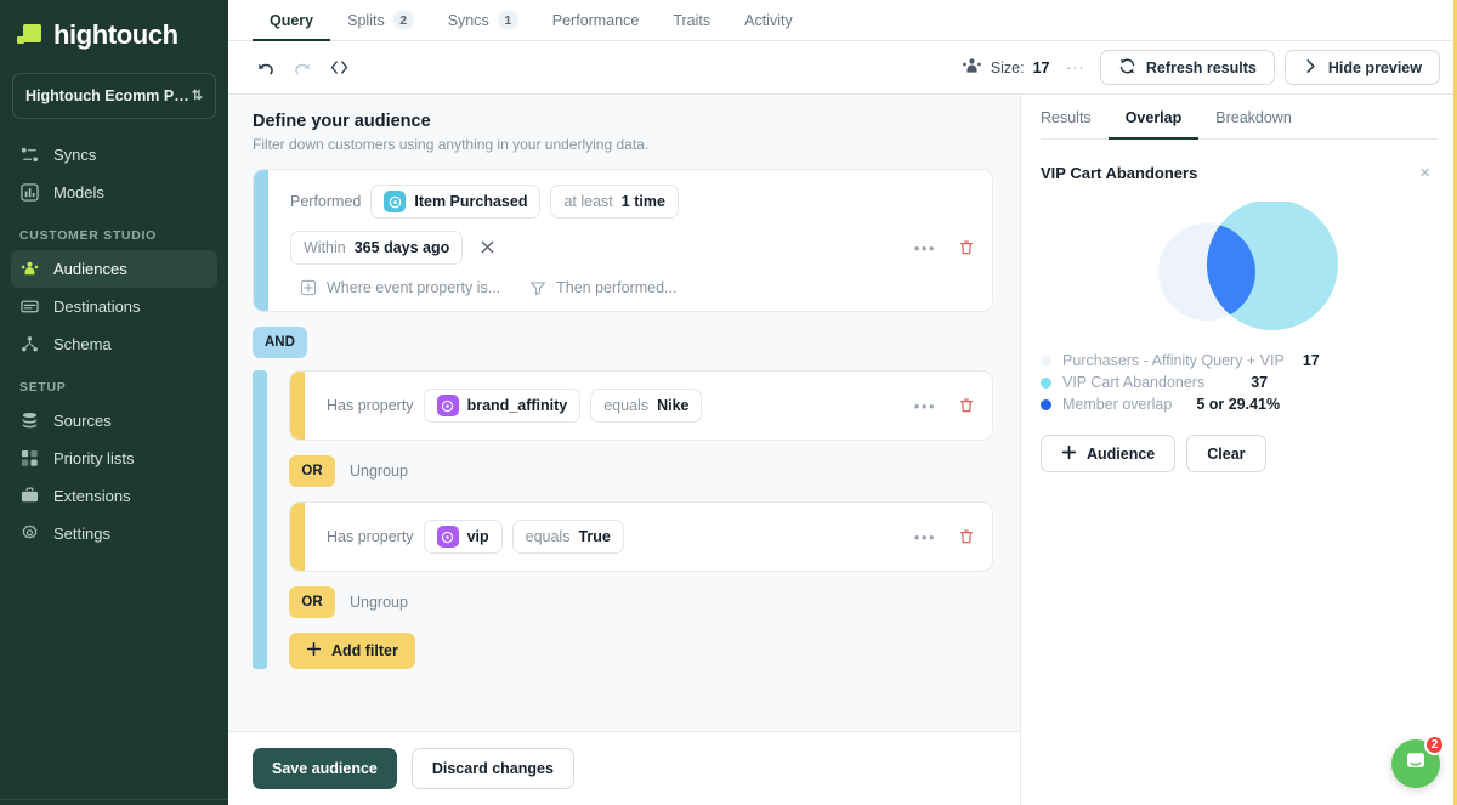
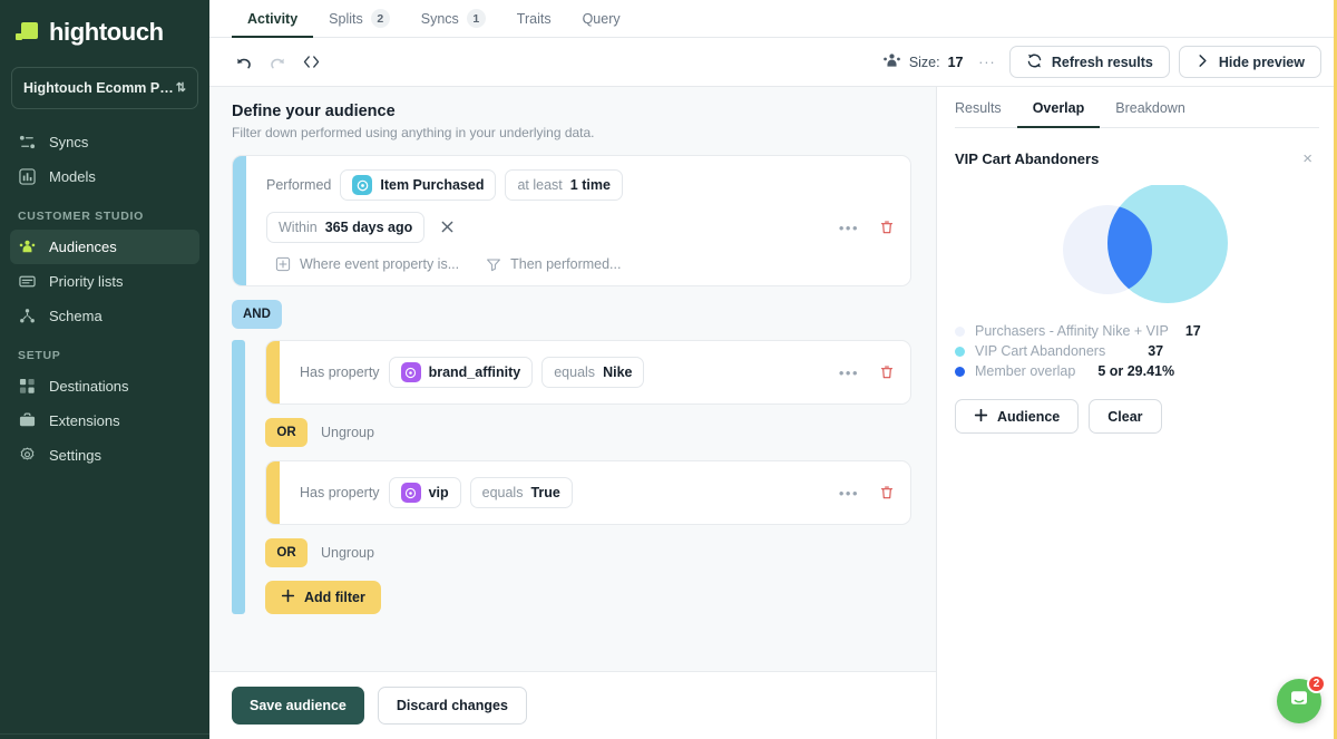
  hightouch
  Hightouch Ecomm Pla
  ⇅
  Syncs
  Models
  CUSTOMER STUDIO
  Audiences
- Destinations
+ Priority lists
  Schema
  SETUP
- Sources
- Priority lists
+ Destinations
  Extensions
  Settings
- Query
+ Activity
  Splits
  2
  Syncs
  1
- Performance
  Traits
- Activity
+ Query
  Size:
  17
  ...
  Refresh results
  Hide preview
  Define your audience
- Filter down customers using anything in your underlying data.
+ Filter down performed using anything in your underlying data.
  Performed
  Item Purchased
  at least
  1 time
  Within
  365 days ago
  •••
  Where event property is...
  Then performed...
  AND
  Has property
  brand_affinity
  equals
  Nike
  •••
  OR
  Ungroup
  Has property
  vip
  equals
  True
  •••
  OR
  Ungroup
  Add filter
  Save audience
  Discard changes
  Results
  Overlap
  Breakdown
  VIP Cart Abandoners
  ×
- Purchasers - Affinity Query + VIP
+ Purchasers - Affinity Nike + VIP
  17
  VIP Cart Abandoners
  37
  Member overlap
  5 or 29.41%
  Audience
  Clear
  2
